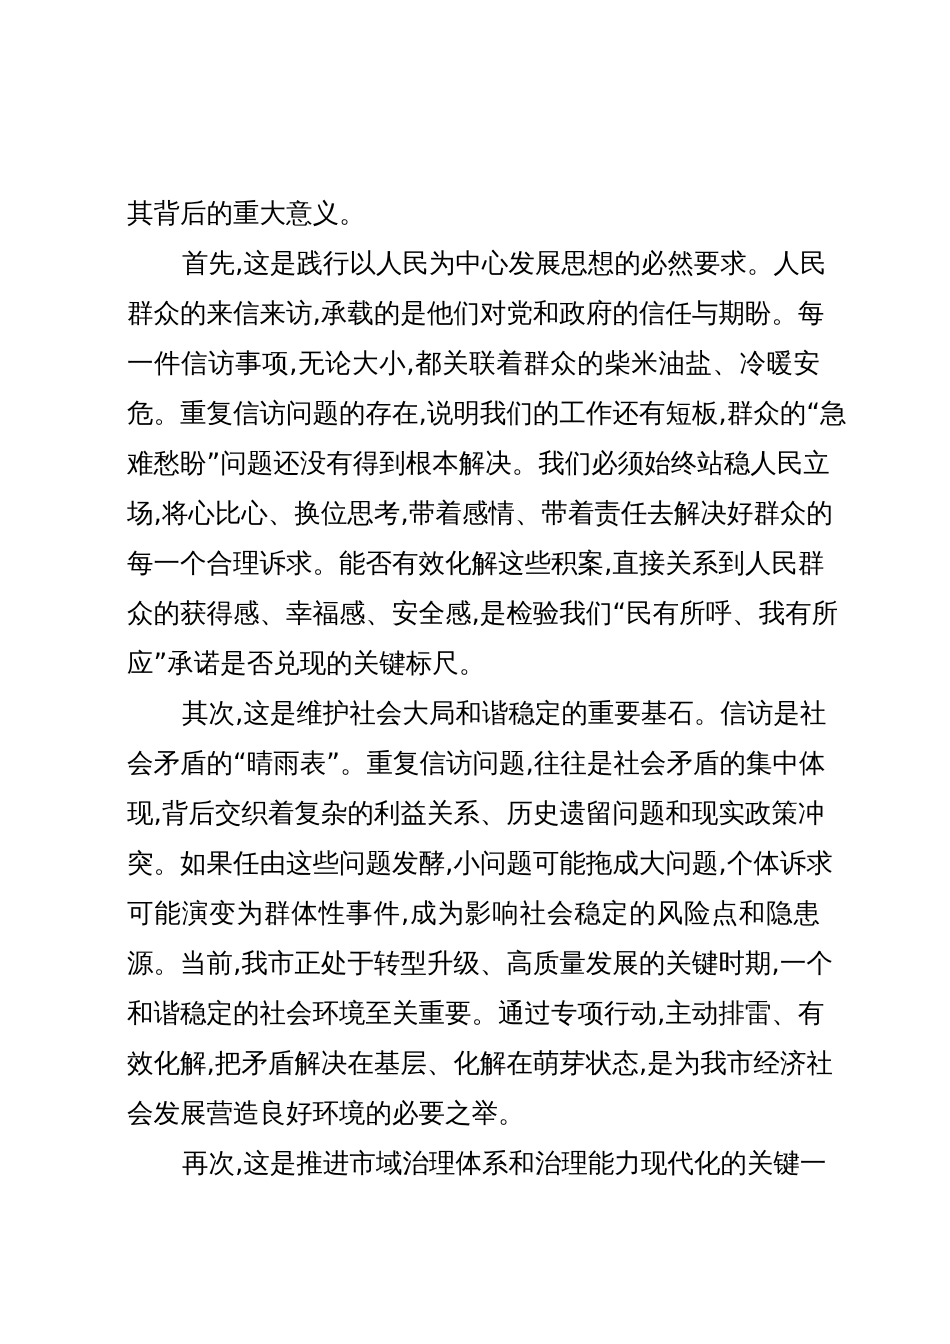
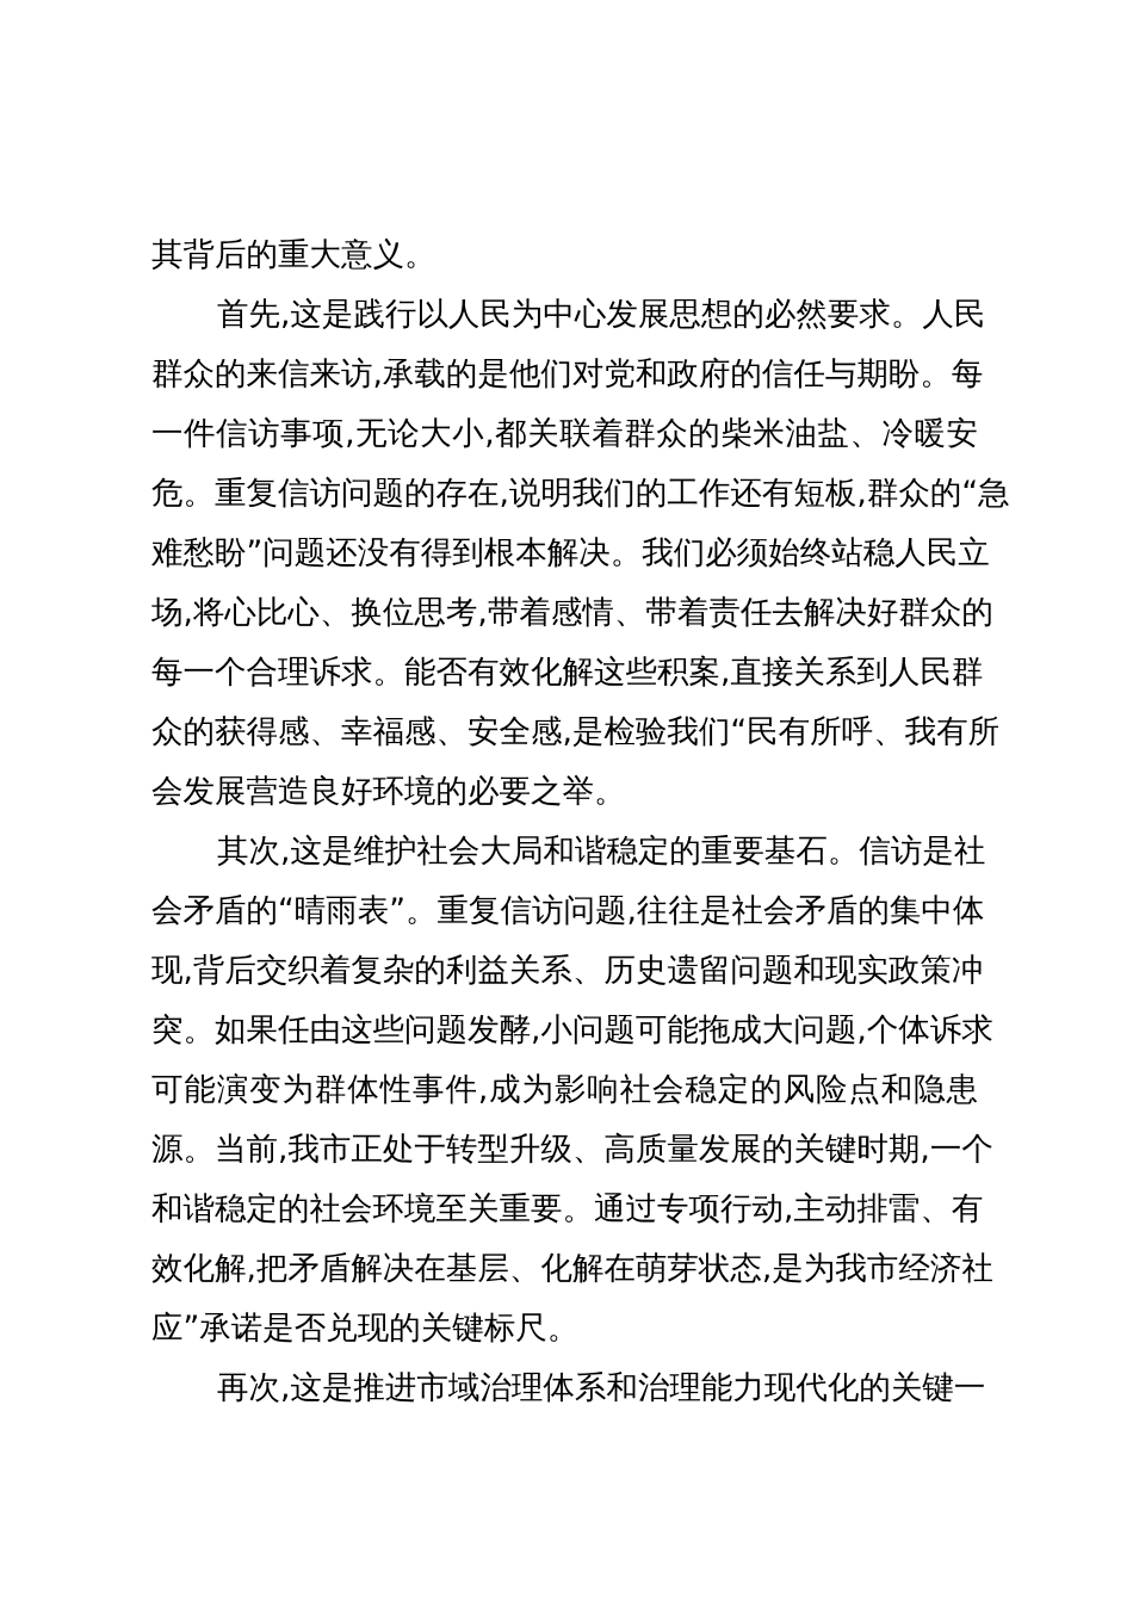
  其背后的重大意义。
  首先,这是践行以人民为中心发展思想的必然要求。人民
  群众的来信来访,承载的是他们对党和政府的信任与期盼。每
  一件信访事项,无论大小,都关联着群众的柴米油盐、冷暖安
  危。重复信访问题的存在,说明我们的工作还有短板,群众的“急
  难愁盼”问题还没有得到根本解决。我们必须始终站稳人民立
  场,将心比心、换位思考,带着感情、带着责任去解决好群众的
  每一个合理诉求。能否有效化解这些积案,直接关系到人民群
  众的获得感、幸福感、安全感,是检验我们“民有所呼、我有所
- 应”承诺是否兑现的关键标尺。
+ 会发展营造良好环境的必要之举。
  其次,这是维护社会大局和谐稳定的重要基石。信访是社
  会矛盾的“晴雨表”。重复信访问题,往往是社会矛盾的集中体
  现,背后交织着复杂的利益关系、历史遗留问题和现实政策冲
  突。如果任由这些问题发酵,小问题可能拖成大问题,个体诉求
  可能演变为群体性事件,成为影响社会稳定的风险点和隐患
  源。当前,我市正处于转型升级、高质量发展的关键时期,一个
  和谐稳定的社会环境至关重要。通过专项行动,主动排雷、有
  效化解,把矛盾解决在基层、化解在萌芽状态,是为我市经济社
- 会发展营造良好环境的必要之举。
+ 应”承诺是否兑现的关键标尺。
  再次,这是推进市域治理体系和治理能力现代化的关键一
